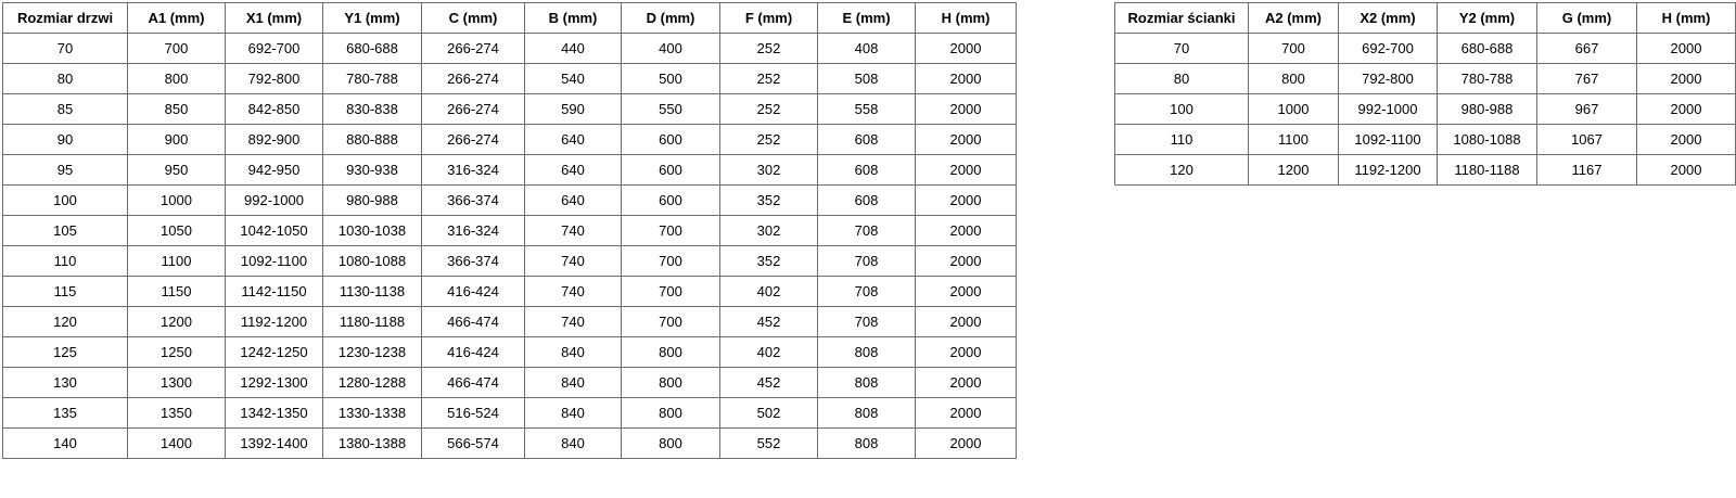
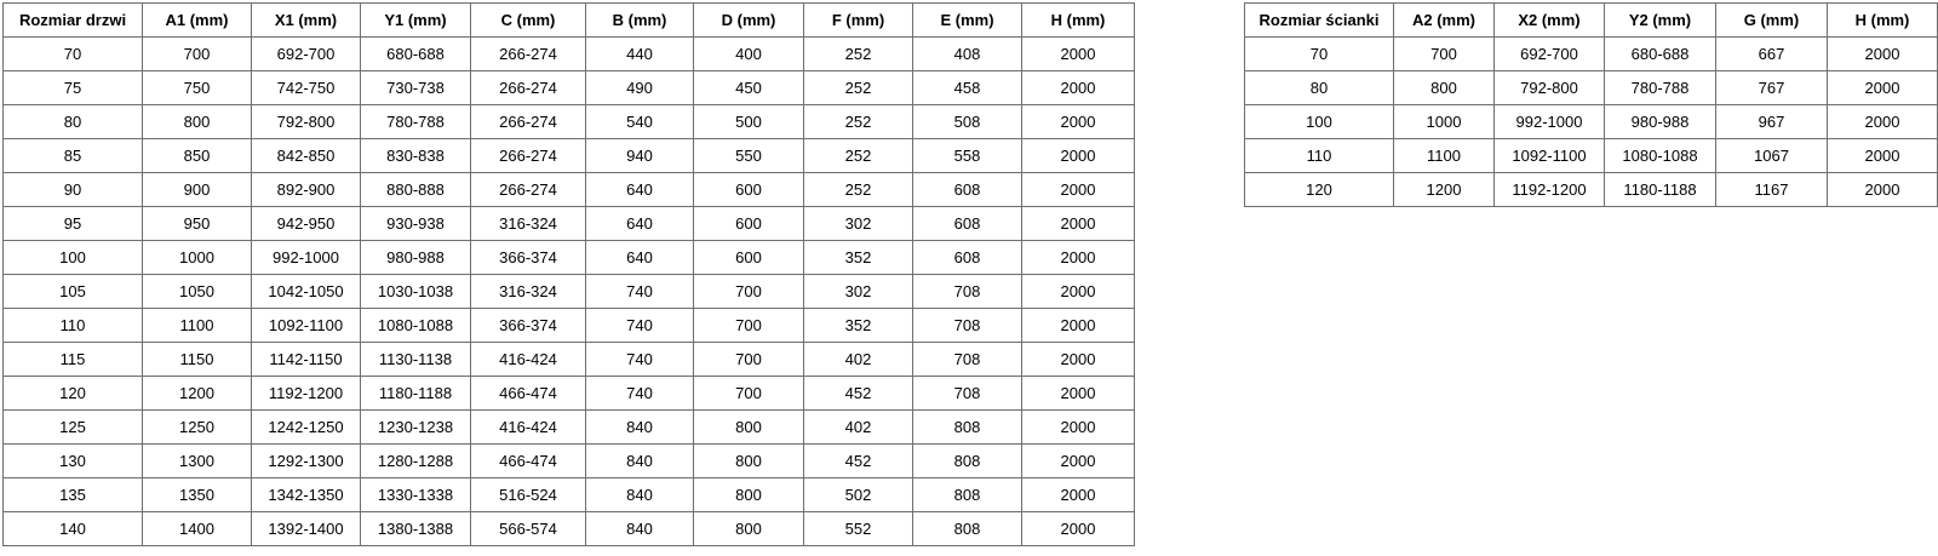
  Rozmiar drzwi	A1 (mm)	X1 (mm)	Y1 (mm)	C (mm)	B (mm)	D (mm)	F (mm)	E (mm)	H (mm)
  70	700	692-700	680-688	266-274	440	400	252	408	2000
+ 75	750	742-750	730-738	266-274	490	450	252	458	2000
  80	800	792-800	780-788	266-274	540	500	252	508	2000
- 85	850	842-850	830-838	266-274	590	550	252	558	2000
+ 85	850	842-850	830-838	266-274	940	550	252	558	2000
  90	900	892-900	880-888	266-274	640	600	252	608	2000
  95	950	942-950	930-938	316-324	640	600	302	608	2000
  100	1000	992-1000	980-988	366-374	640	600	352	608	2000
  105	1050	1042-1050	1030-1038	316-324	740	700	302	708	2000
  110	1100	1092-1100	1080-1088	366-374	740	700	352	708	2000
  115	1150	1142-1150	1130-1138	416-424	740	700	402	708	2000
  120	1200	1192-1200	1180-1188	466-474	740	700	452	708	2000
  125	1250	1242-1250	1230-1238	416-424	840	800	402	808	2000
  130	1300	1292-1300	1280-1288	466-474	840	800	452	808	2000
  135	1350	1342-1350	1330-1338	516-524	840	800	502	808	2000
  140	1400	1392-1400	1380-1388	566-574	840	800	552	808	2000
  Rozmiar ścianki	A2 (mm)	X2 (mm)	Y2 (mm)	G (mm)	H (mm)
  70	700	692-700	680-688	667	2000
  80	800	792-800	780-788	767	2000
  100	1000	992-1000	980-988	967	2000
  110	1100	1092-1100	1080-1088	1067	2000
  120	1200	1192-1200	1180-1188	1167	2000
